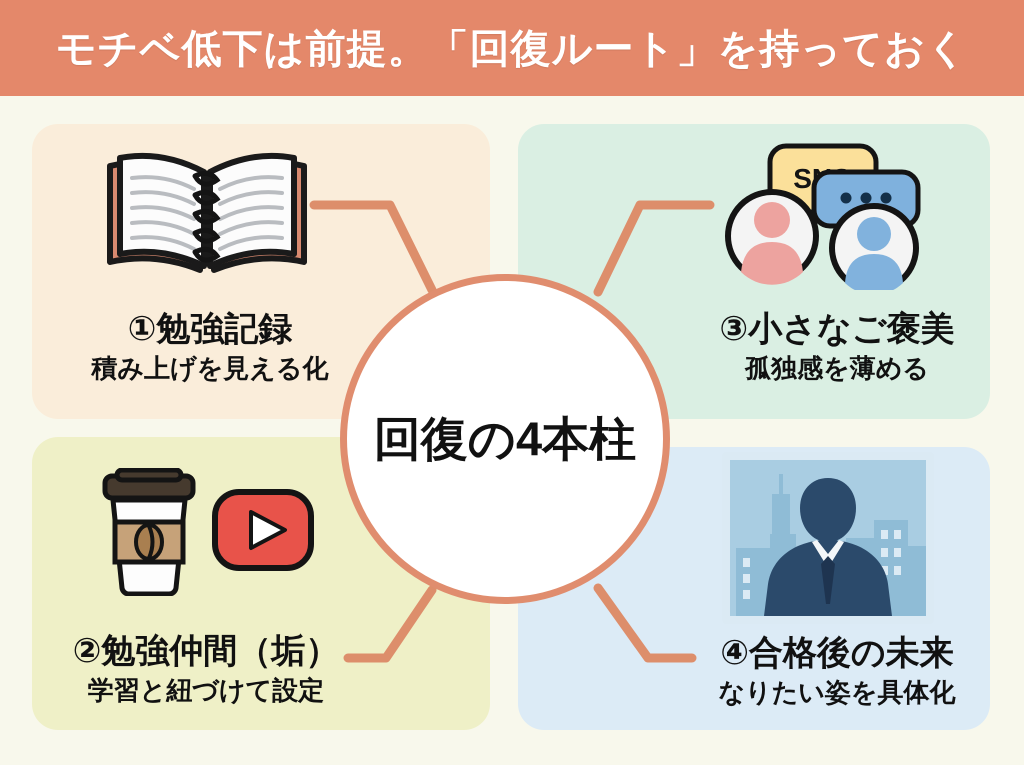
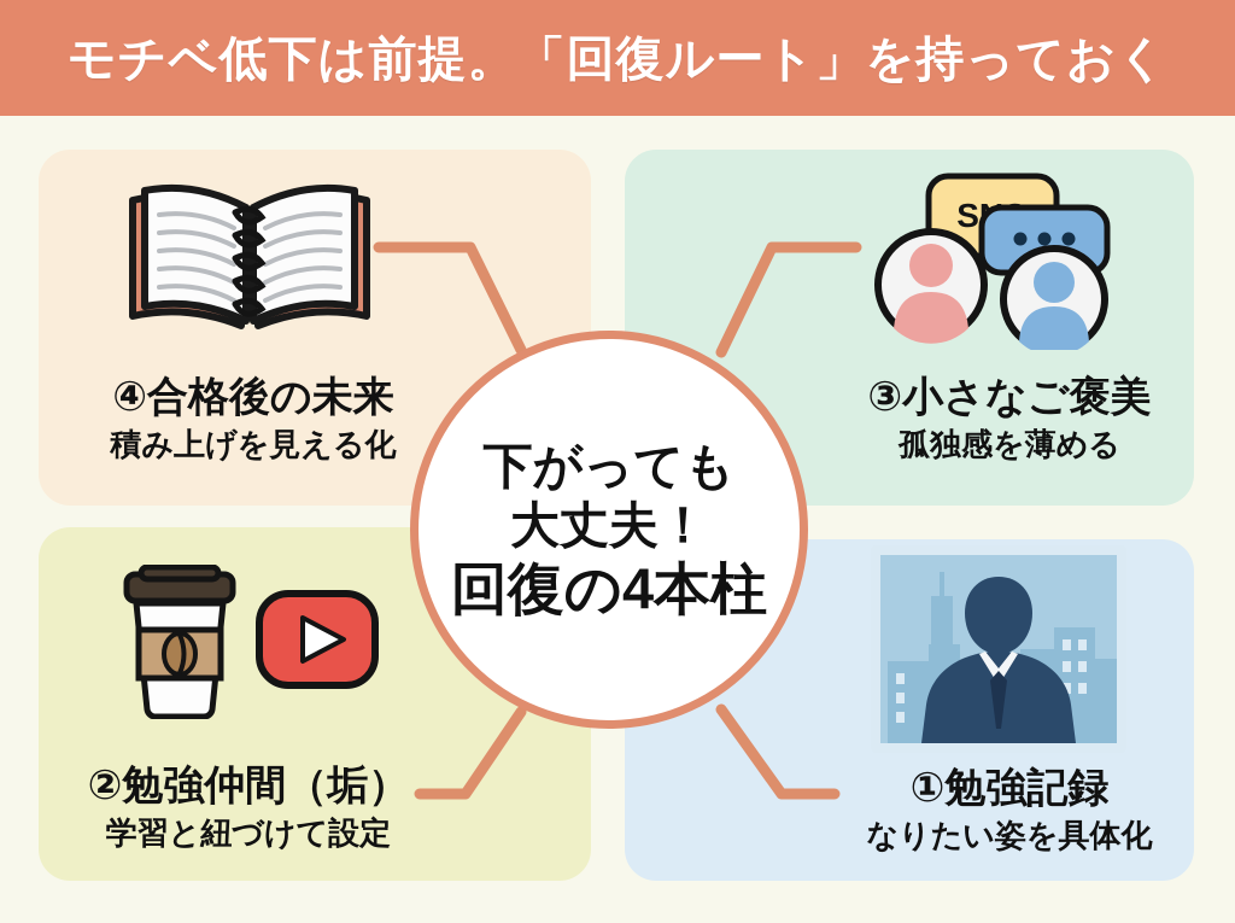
  モチベ低下は前提。「回復ルート」を持っておく
+ 下がっても
+ 大丈夫！
  回復の4本柱
- ①勉強記録
+ ④合格後の未来
  積み上げを見える化
  ③小さなご褒美
  孤独感を薄める
  ②勉強仲間（垢）
  学習と紐づけて設定
- ④合格後の未来
+ ①勉強記録
  なりたい姿を具体化
